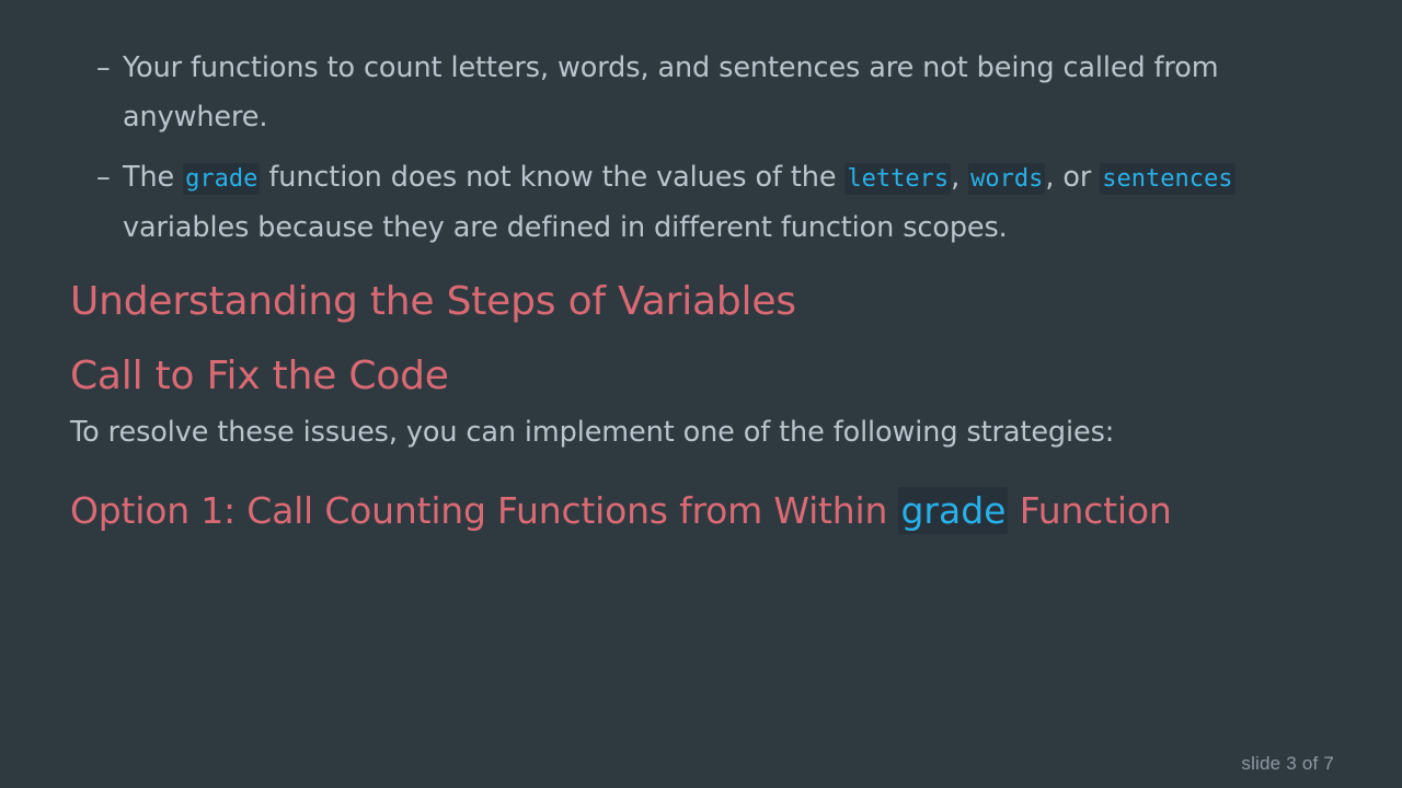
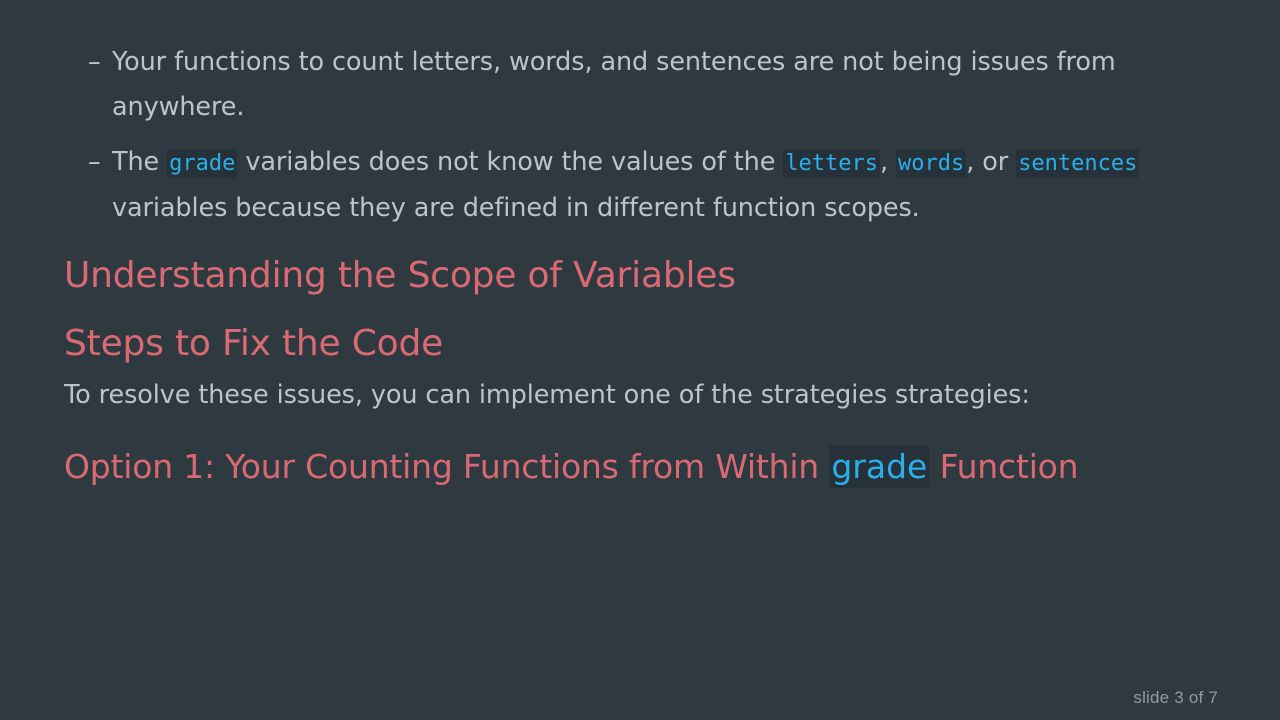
  –
- Your functions to count letters, words, and sentences are not being called from anywhere.
+ Your functions to count letters, words, and sentences are not being issues from anywhere.
  –
- The grade function does not know the values of the letters, words, or sentences variables because they are defined in different function scopes.
+ The grade variables does not know the values of the letters, words, or sentences variables because they are defined in different function scopes.
- Understanding the Steps of Variables
+ Understanding the Scope of Variables
- Call to Fix the Code
+ Steps to Fix the Code
- To resolve these issues, you can implement one of the following strategies:
+ To resolve these issues, you can implement one of the strategies strategies:
- Option 1: Call Counting Functions from Within grade Function
+ Option 1: Your Counting Functions from Within grade Function
  slide 3 of 7
